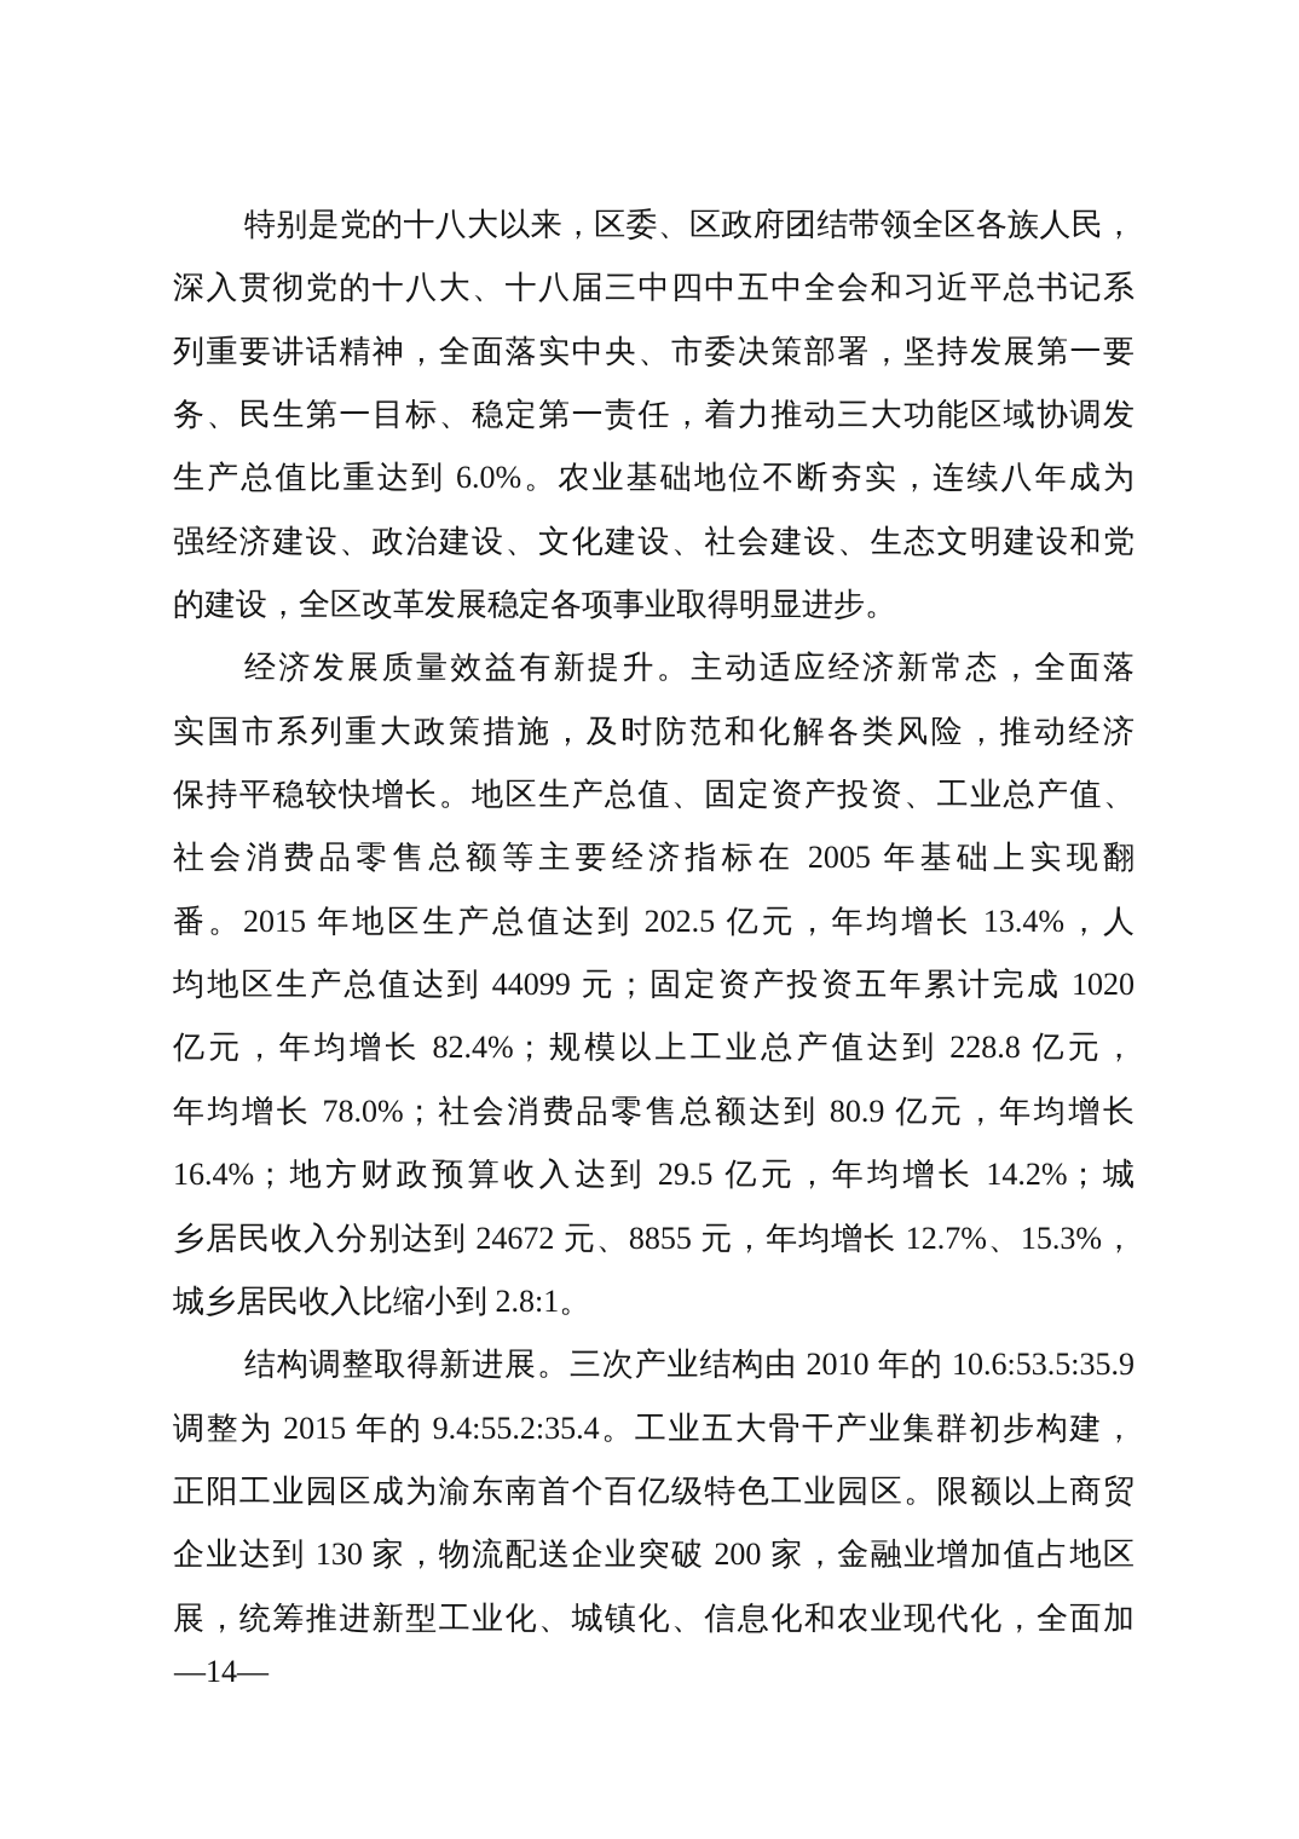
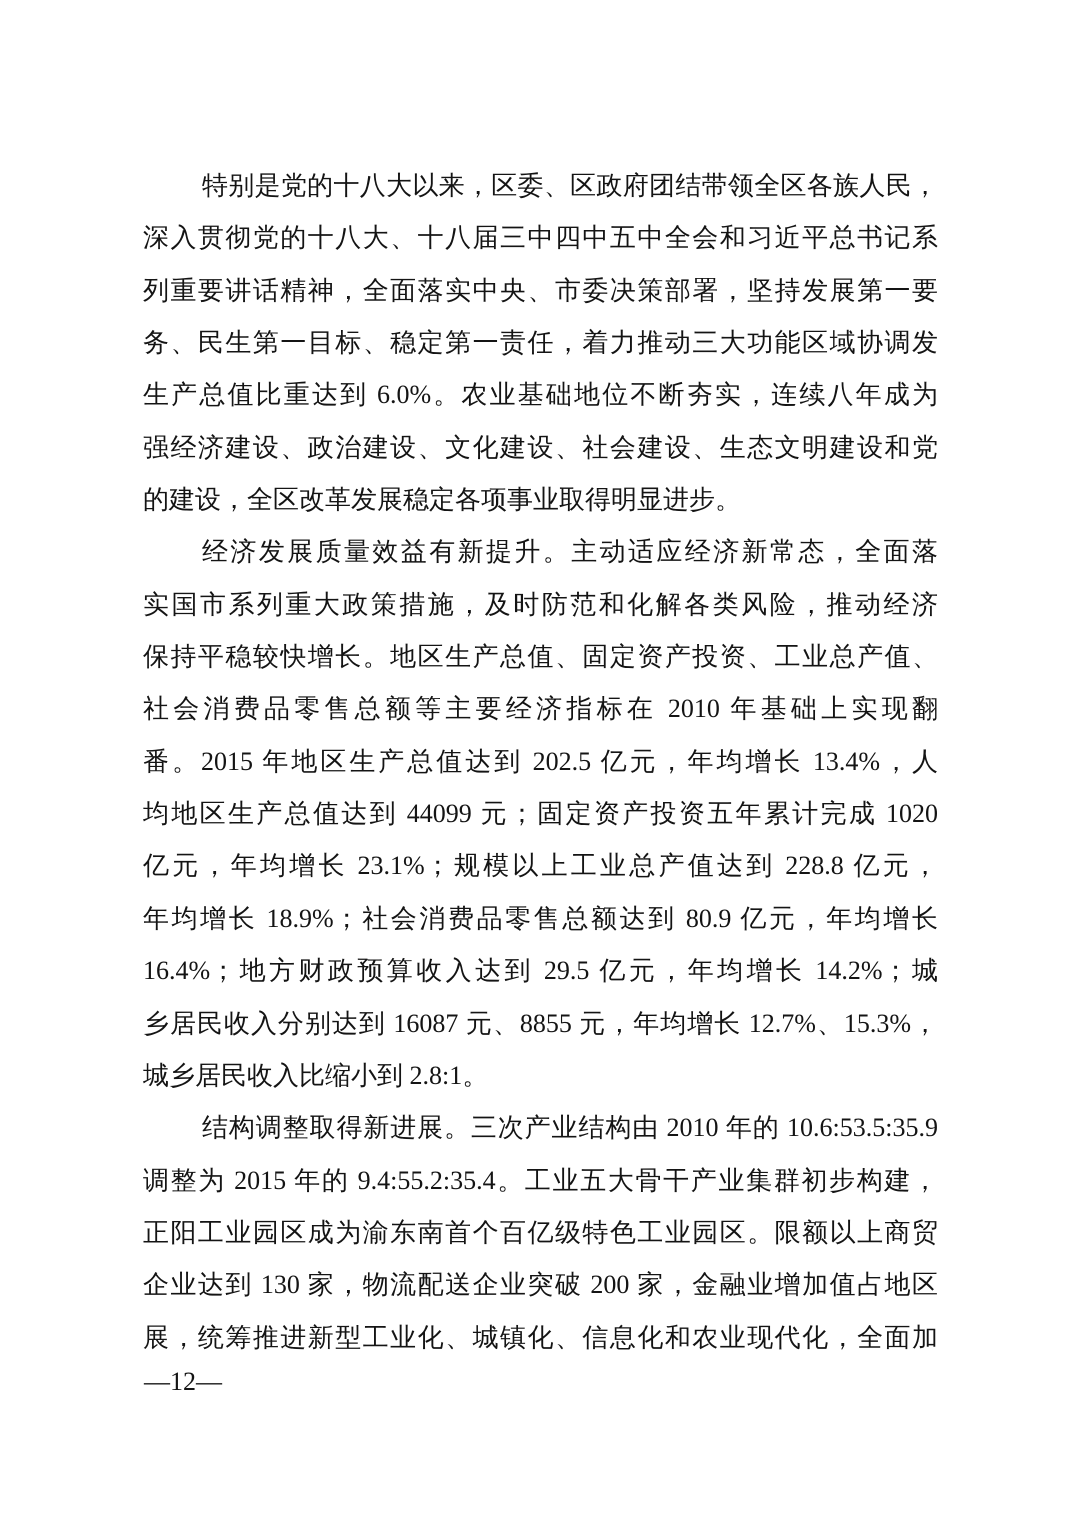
  特别是党的十八大以来，区委、区政府团结带领全区各族人民，
  深入贯彻党的十八大、十八届三中四中五中全会和习近平总书记系
  列重要讲话精神，全面落实中央、市委决策部署，坚持发展第一要
  务、民生第一目标、稳定第一责任，着力推动三大功能区域协调发
  生产总值比重达到 6.0%。农业基础地位不断夯实，连续八年成为
  强经济建设、政治建设、文化建设、社会建设、生态文明建设和党
  的建设，全区改革发展稳定各项事业取得明显进步。
  经济发展质量效益有新提升。主动适应经济新常态，全面落
  实国市系列重大政策措施，及时防范和化解各类风险，推动经济
  保持平稳较快增长。地区生产总值、固定资产投资、工业总产值、
- 社会消费品零售总额等主要经济指标在 2005 年基础上实现翻
+ 社会消费品零售总额等主要经济指标在 2010 年基础上实现翻
  番。2015 年地区生产总值达到 202.5 亿元，年均增长 13.4%，人
  均地区生产总值达到 44099 元；固定资产投资五年累计完成 1020
- 亿元，年均增长 82.4%；规模以上工业总产值达到 228.8 亿元，
+ 亿元，年均增长 23.1%；规模以上工业总产值达到 228.8 亿元，
- 年均增长 78.0%；社会消费品零售总额达到 80.9 亿元，年均增长
+ 年均增长 18.9%；社会消费品零售总额达到 80.9 亿元，年均增长
  16.4%；地方财政预算收入达到 29.5 亿元，年均增长 14.2%；城
- 乡居民收入分别达到 24672 元、8855 元，年均增长 12.7%、15.3%，
+ 乡居民收入分别达到 16087 元、8855 元，年均增长 12.7%、15.3%，
  城乡居民收入比缩小到 2.8:1。
  结构调整取得新进展。三次产业结构由 2010 年的 10.6:53.5:35.9
  调整为 2015 年的 9.4:55.2:35.4。工业五大骨干产业集群初步构建，
  正阳工业园区成为渝东南首个百亿级特色工业园区。限额以上商贸
  企业达到 130 家，物流配送企业突破 200 家，金融业增加值占地区
  展，统筹推进新型工业化、城镇化、信息化和农业现代化，全面加
- —14—
+ —12—
